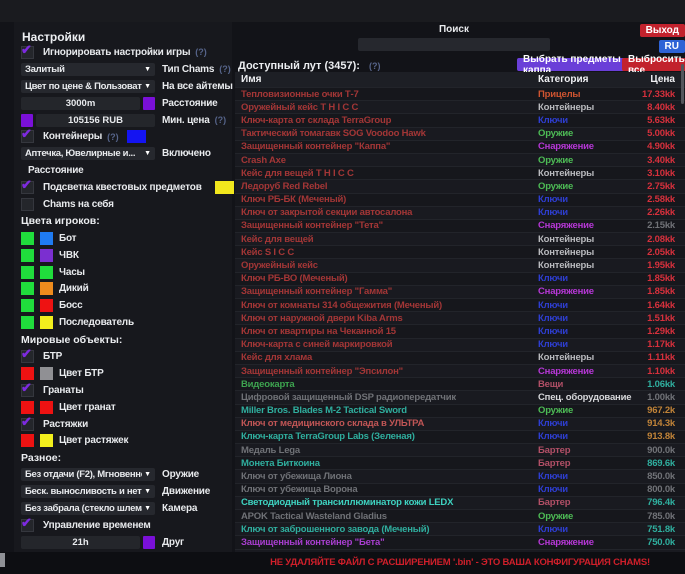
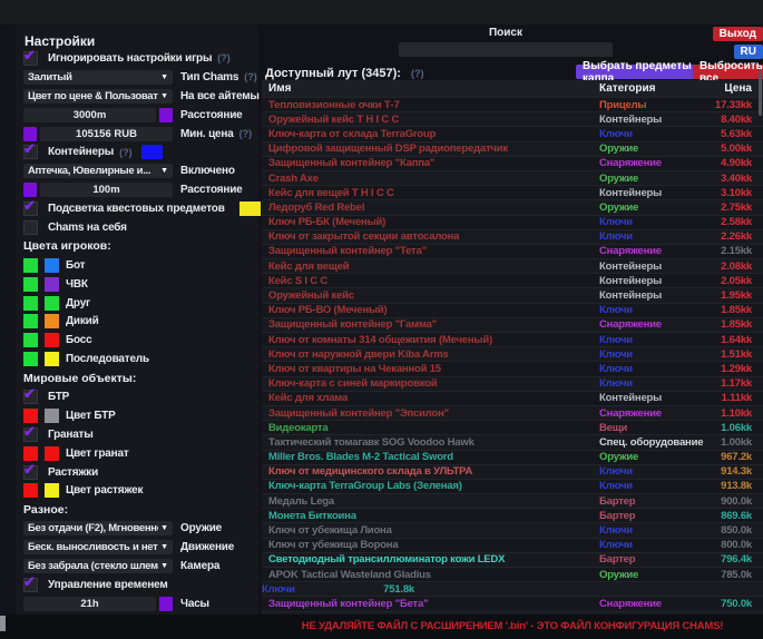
  Настройки
  ✔
  Игнорировать настройки игры
  (?)
  Залитый
  Тип Chams
  (?)
  Цвет по цене & Пользоват
  На все айтемы
  3000m
  Расстояние
  105156 RUB
  Мин. цена
  (?)
  ✔
  Контейнеры
  (?)
  Аптечка, Ювелирные и...
  Включено
+ 100m
  Расстояние
  ✔
  Подсветка квестовых предметов
  Chams на себя
  Цвета игроков:
  Бот
  ЧВК
- Часы
+ Друг
  Дикий
  Босс
  Последователь
  Мировые объекты:
  ✔
  БТР
  Цвет БТР
  ✔
  Гранаты
  Цвет гранат
  ✔
  Растяжки
  Цвет растяжек
  Разное:
  Без отдачи (F2), Мгновенн
  Оружие
  Беск. выносливость и нет
  Движение
  Без забрала (стекло шлем
  Камера
  ✔
  Управление временем
  21h
- Друг
+ Часы
  Поиск
  Выход
  RU
  Доступный лут (3457): (?)
  Выбрать предметы каппа
  Выбросить все
  Имя
  Категория
  Цена
  Тепловизионные очки Т-7
  Прицелы
  17.33kk
  Оружейный кейс T H I C C
  Контейнеры
  8.40kk
  Ключ-карта от склада TerraGroup
  Ключи
  5.63kk
- Тактический томагавк SOG Voodoo Hawk
+ Цифровой защищенный DSP радиопередатчик
  Оружие
  5.00kk
  Защищенный контейнер "Каппа"
  Снаряжение
  4.90kk
  Crash Axe
  Оружие
  3.40kk
  Кейс для вещей T H I C C
  Контейнеры
  3.10kk
  Ледоруб Red Rebel
  Оружие
  2.75kk
  Ключ РБ-БК (Меченый)
  Ключи
  2.58kk
  Ключ от закрытой секции автосалона
  Ключи
  2.26kk
  Защищенный контейнер "Тета"
  Снаряжение
  2.15kk
  Кейс для вещей
  Контейнеры
  2.08kk
  Кейс S I C C
  Контейнеры
  2.05kk
  Оружейный кейс
  Контейнеры
  1.95kk
  Ключ РБ-ВО (Меченый)
  Ключи
  1.85kk
  Защищенный контейнер "Гамма"
  Снаряжение
  1.85kk
  Ключ от комнаты 314 общежития (Меченый)
  Ключи
  1.64kk
  Ключ от наружной двери Kiba Arms
  Ключи
  1.51kk
  Ключ от квартиры на Чеканной 15
  Ключи
  1.29kk
  Ключ-карта с синей маркировкой
  Ключи
  1.17kk
  Кейс для хлама
  Контейнеры
  1.11kk
  Защищенный контейнер "Эпсилон"
  Снаряжение
  1.10kk
  Видеокарта
  Вещи
  1.06kk
- Цифровой защищенный DSP радиопередатчик
+ Тактический томагавк SOG Voodoo Hawk
  Спец. оборудование
  1.00kk
  Miller Bros. Blades M-2 Tactical Sword
  Оружие
  967.2k
  Ключ от медицинского склада в УЛЬТРА
  Ключи
  914.3k
  Ключ-карта TerraGroup Labs (Зеленая)
  Ключи
  913.8k
  Медаль Lega
  Бартер
  900.0k
  Монета Биткоина
  Бартер
  869.6k
  Ключ от убежища Лиона
  Ключи
  850.0k
  Ключ от убежища Ворона
  Ключи
  800.0k
  Светодиодный трансиллюминатор кожи LEDX
  Бартер
  796.4k
  APOK Tactical Wasteland Gladius
  Оружие
  785.0k
- Ключ от заброшенного завода (Меченый)
  Ключи
  751.8k
  Защищенный контейнер "Бета"
  Снаряжение
  750.0k
- НЕ УДАЛЯЙТЕ ФАЙЛ С РАСШИРЕНИЕМ '.bin' - ЭТО ВАША КОНФИГУРАЦИЯ CHAMS!
+ НЕ УДАЛЯЙТЕ ФАЙЛ С РАСШИРЕНИЕМ '.bin' - ЭТО ФАЙЛ КОНФИГУРАЦИЯ CHAMS!
